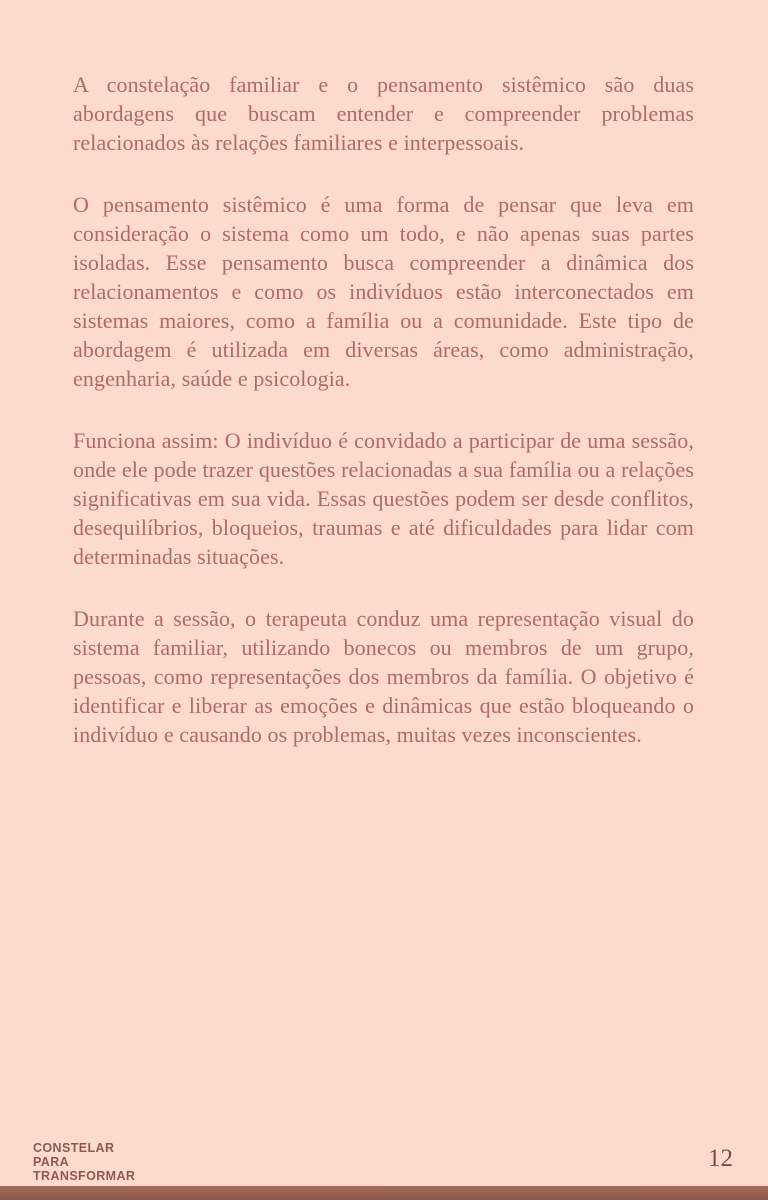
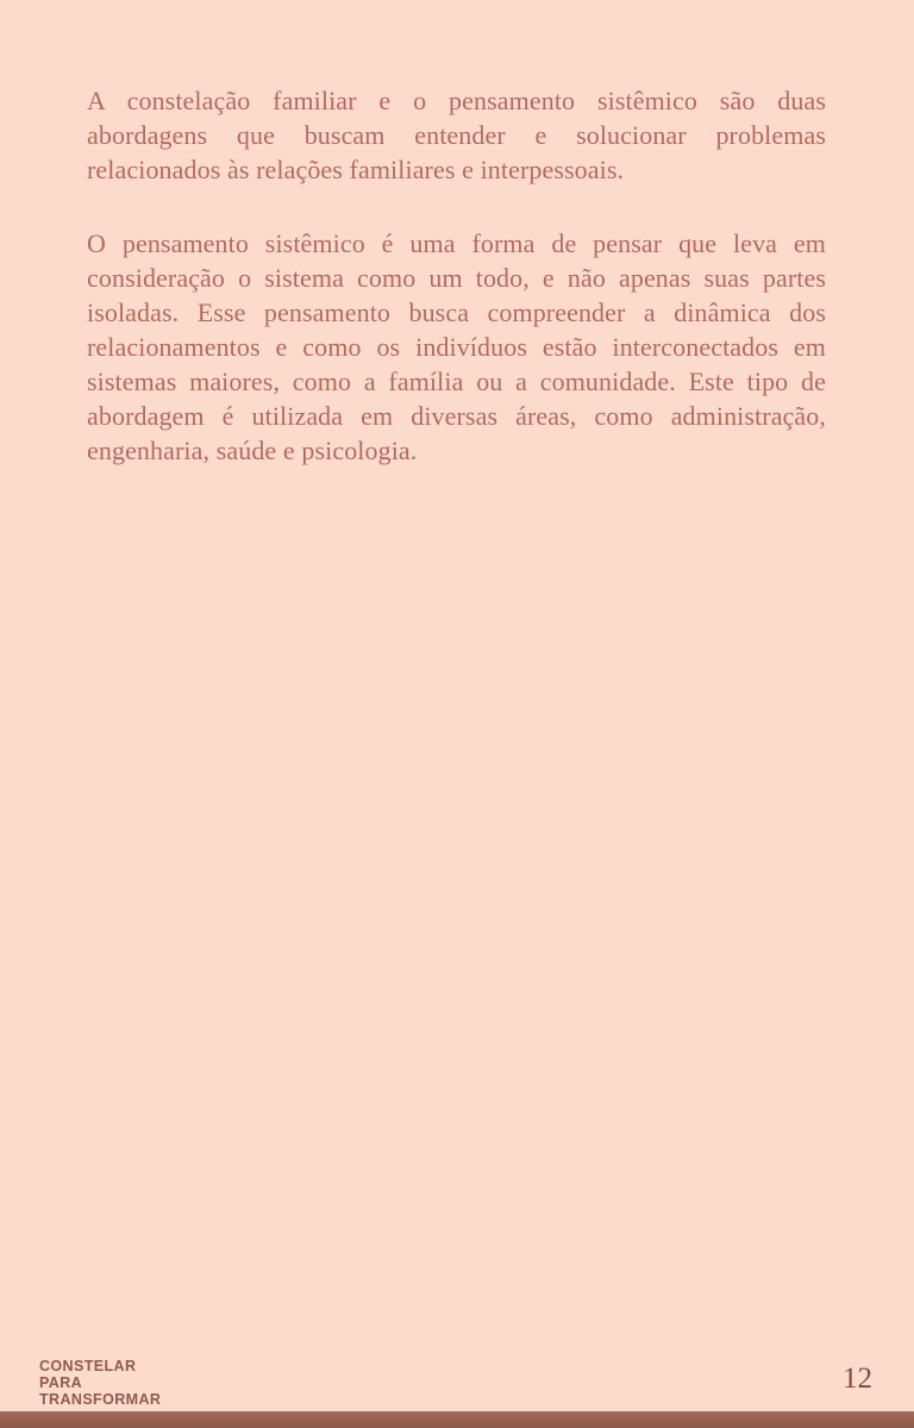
- A constelação familiar e o pensamento sistêmico são duas abordagens que buscam entender e compreender problemas relacionados às relações familiares e interpessoais.
+ A constelação familiar e o pensamento sistêmico são duas abordagens que buscam entender e solucionar problemas relacionados às relações familiares e interpessoais.
  O pensamento sistêmico é uma forma de pensar que leva em consideração o sistema como um todo, e não apenas suas partes isoladas. Esse pensamento busca compreender a dinâmica dos relacionamentos e como os indivíduos estão interconectados em sistemas maiores, como a família ou a comunidade. Este tipo de abordagem é utilizada em diversas áreas, como administração, engenharia, saúde e psicologia.
- Funciona assim: O indivíduo é convidado a participar de uma sessão, onde ele pode trazer questões relacionadas a sua família ou a relações significativas em sua vida. Essas questões podem ser desde conflitos, desequilíbrios, bloqueios, traumas e até dificuldades para lidar com determinadas situações.
- Durante a sessão, o terapeuta conduz uma representação visual do sistema familiar, utilizando bonecos ou membros de um grupo, pessoas, como representações dos membros da família. O objetivo é identificar e liberar as emoções e dinâmicas que estão bloqueando o indivíduo e causando os problemas, muitas vezes inconscientes.
  CONSTELAR
  PARA
  TRANSFORMAR
  12
